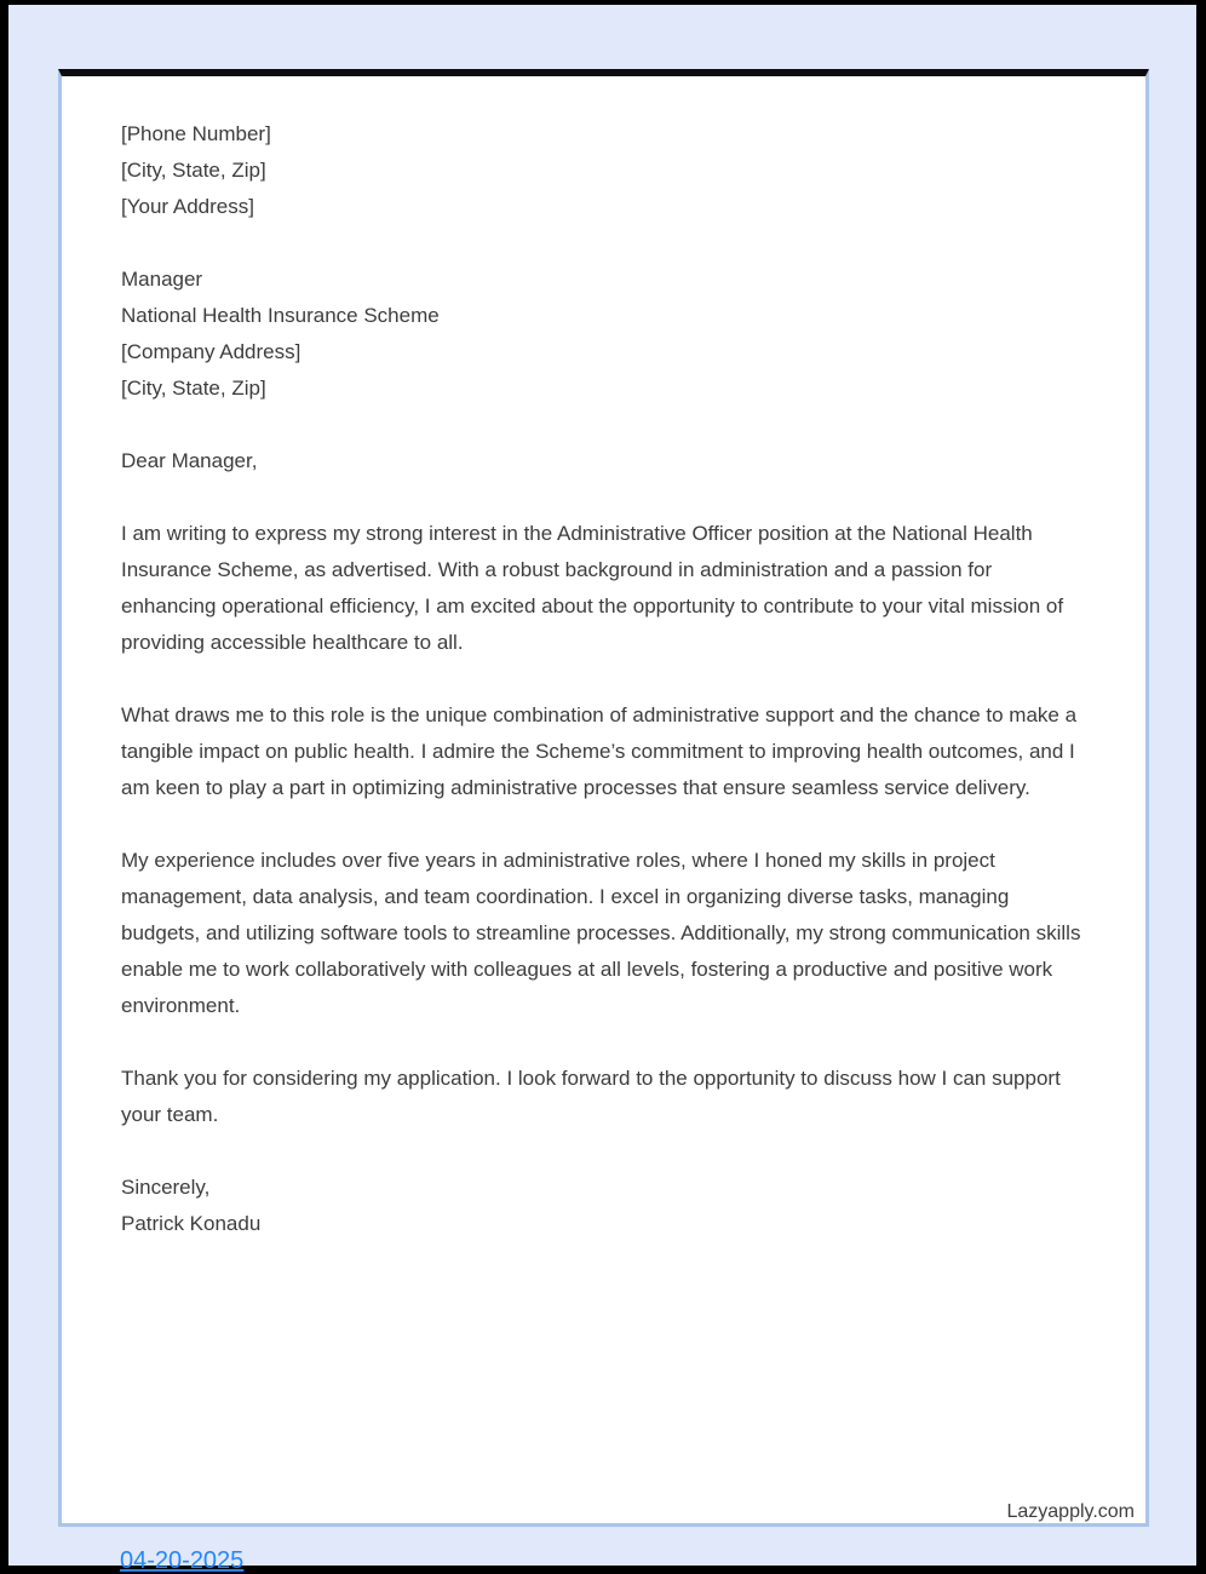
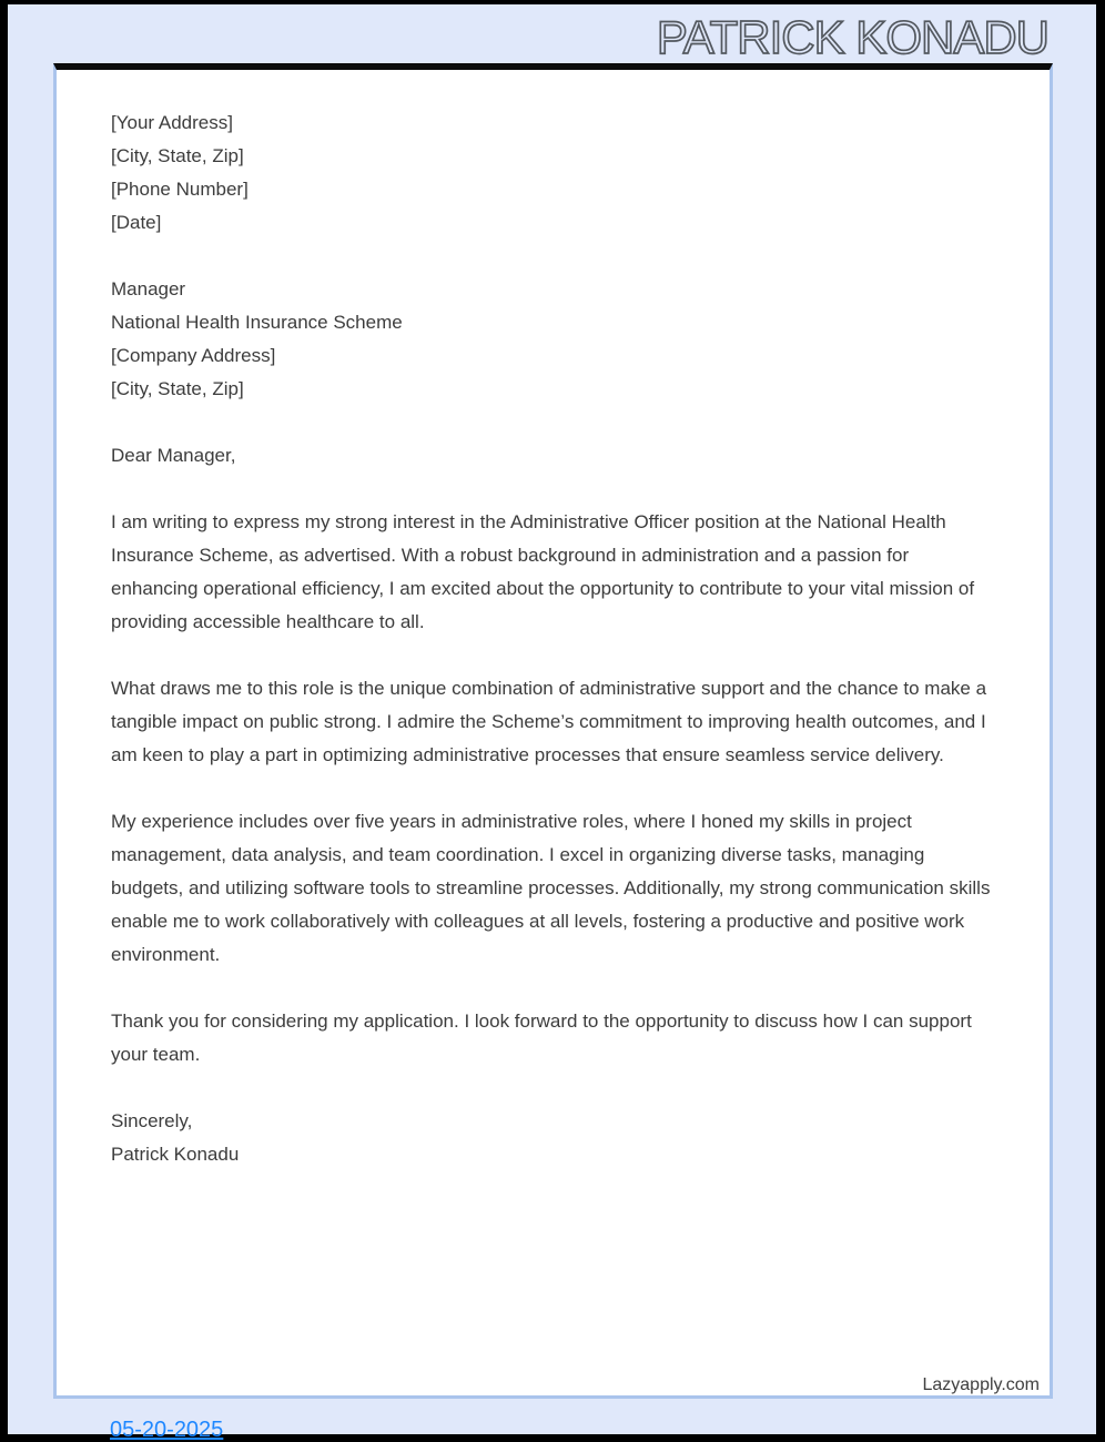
+ PATRICK KONADU
- [Phone Number]
+ [Your Address]
  [City, State, Zip]
- [Your Address]
+ [Phone Number]
+ [Date]
  Manager
  National Health Insurance Scheme
  [Company Address]
  [City, State, Zip]
  Dear Manager,
  I am writing to express my strong interest in the Administrative Officer position at the National Health Insurance Scheme, as advertised. With a robust background in administration and a passion for enhancing operational efficiency, I am excited about the opportunity to contribute to your vital mission of providing accessible healthcare to all.
- What draws me to this role is the unique combination of administrative support and the chance to make a tangible impact on public health. I admire the Scheme’s commitment to improving health outcomes, and I am keen to play a part in optimizing administrative processes that ensure seamless service delivery.
+ What draws me to this role is the unique combination of administrative support and the chance to make a tangible impact on public strong. I admire the Scheme’s commitment to improving health outcomes, and I am keen to play a part in optimizing administrative processes that ensure seamless service delivery.
  My experience includes over five years in administrative roles, where I honed my skills in project management, data analysis, and team coordination. I excel in organizing diverse tasks, managing budgets, and utilizing software tools to streamline processes. Additionally, my strong communication skills enable me to work collaboratively with colleagues at all levels, fostering a productive and positive work environment.
  Thank you for considering my application. I look forward to the opportunity to discuss how I can support your team.
  Sincerely,
  Patrick Konadu
  Lazyapply.com
- 04-20-2025
+ 05-20-2025
